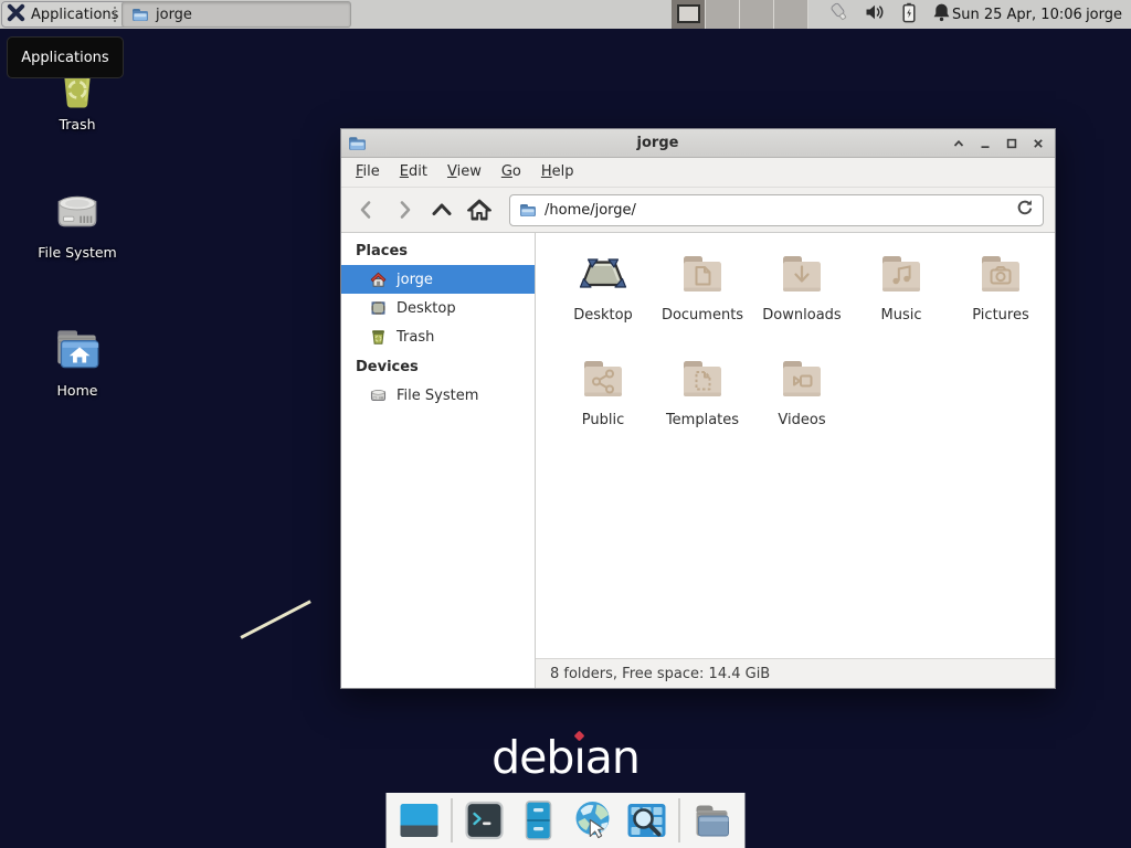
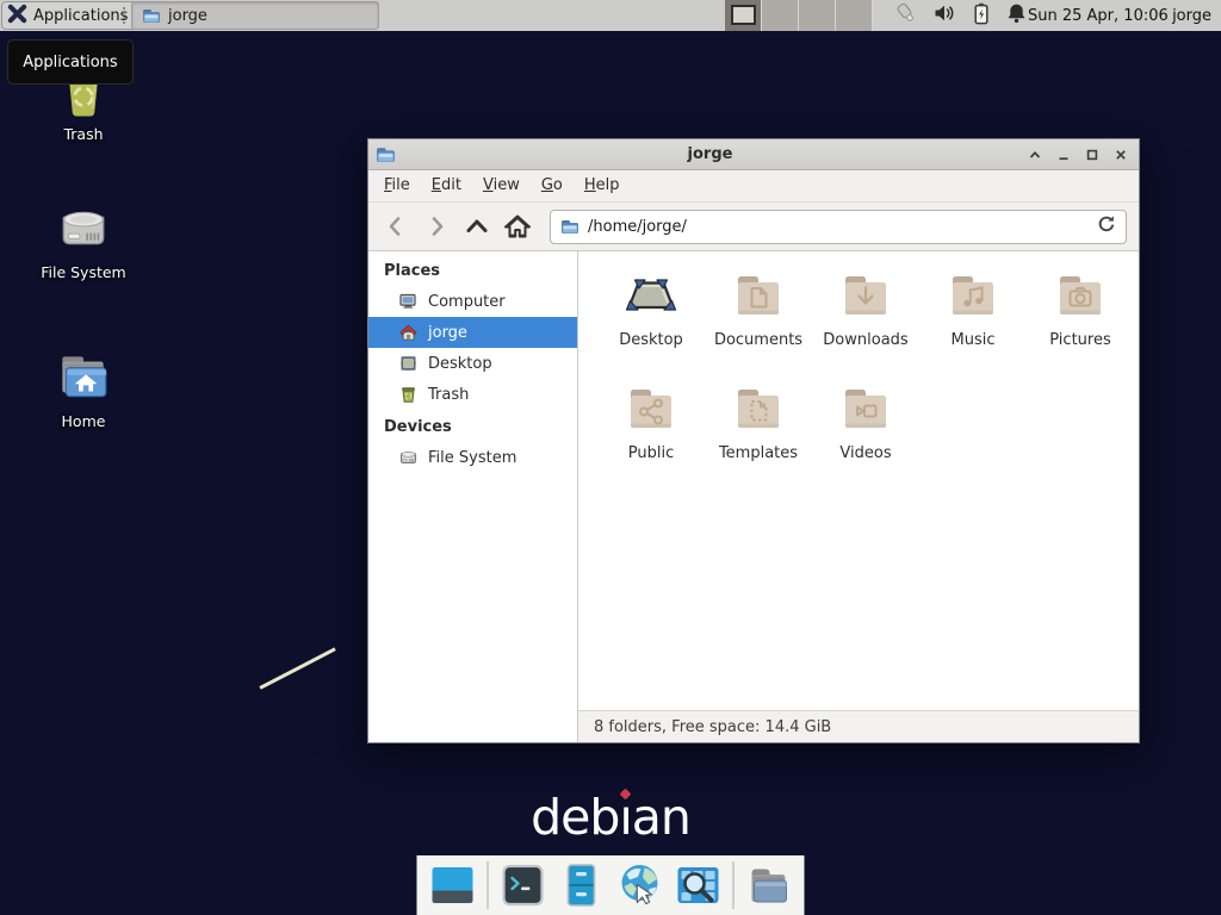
  Applications
  jorge
  Sun 25 Apr, 10:06
  jorge
  Applications
  Trash
  File System
  Home
  jorge
  File
  Edit
  View
  Go
  Help
  /home/jorge/
  Places
+ Computer
  jorge
  Desktop
  Trash
  Devices
  File System
  Desktop
  Documents
  Downloads
  Music
  Pictures
  Public
  Templates
  Videos
  8 folders, Free space: 14.4 GiB
  debıan
